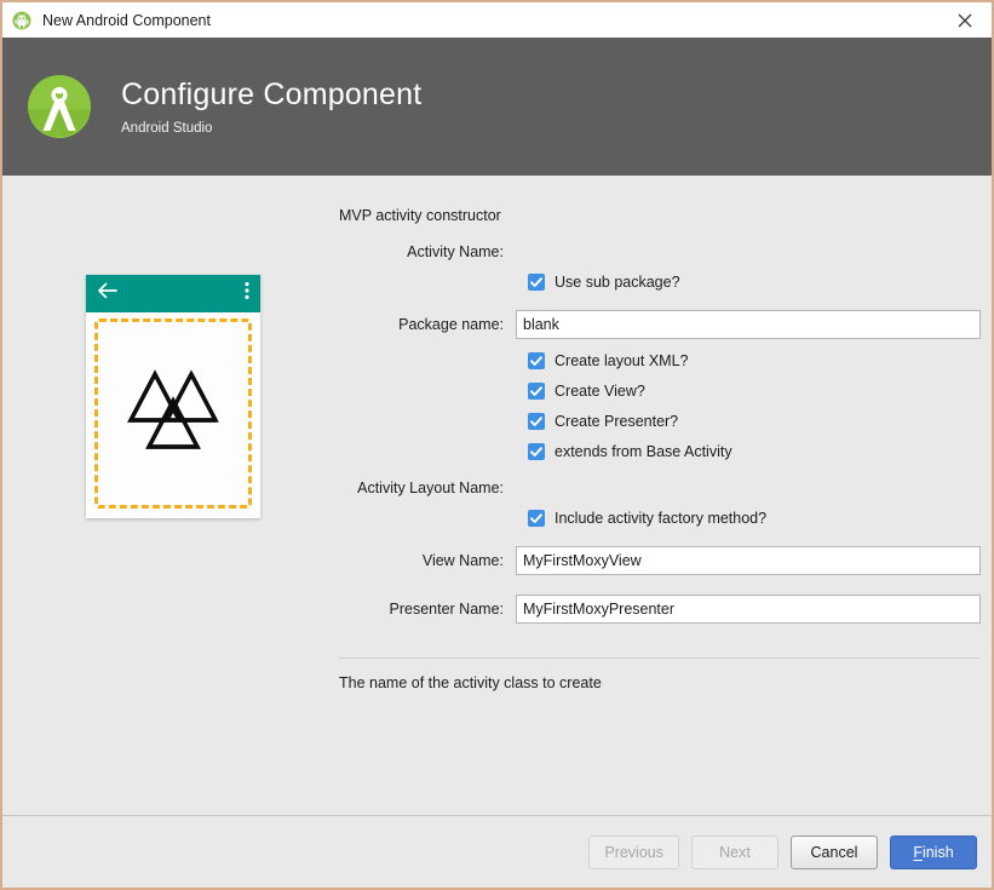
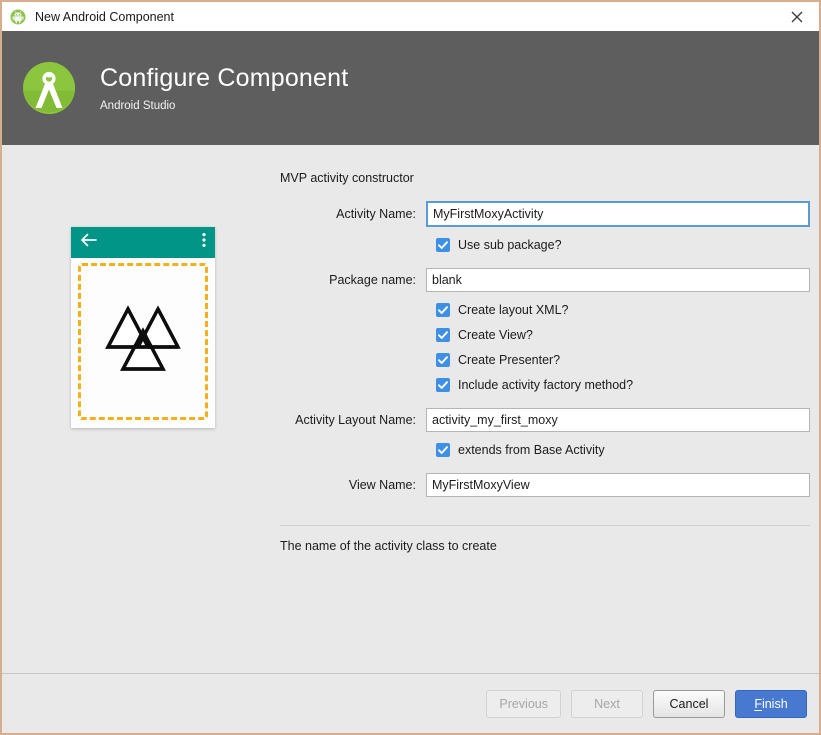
  New Android Component
  Configure Component
  Android Studio
  MVP activity constructor
  Activity Name:
+ MyFirstMoxyActivity
  Use sub package?
  Package name:
  blank
  Create layout XML?
  Create View?
  Create Presenter?
- extends from Base Activity
+ Include activity factory method?
  Activity Layout Name:
+ activity_my_first_moxy
- Include activity factory method?
+ extends from Base Activity
  View Name:
  MyFirstMoxyView
- Presenter Name:
- MyFirstMoxyPresenter
  The name of the activity class to create
  Previous
  Next
  Cancel
  F
  inish
